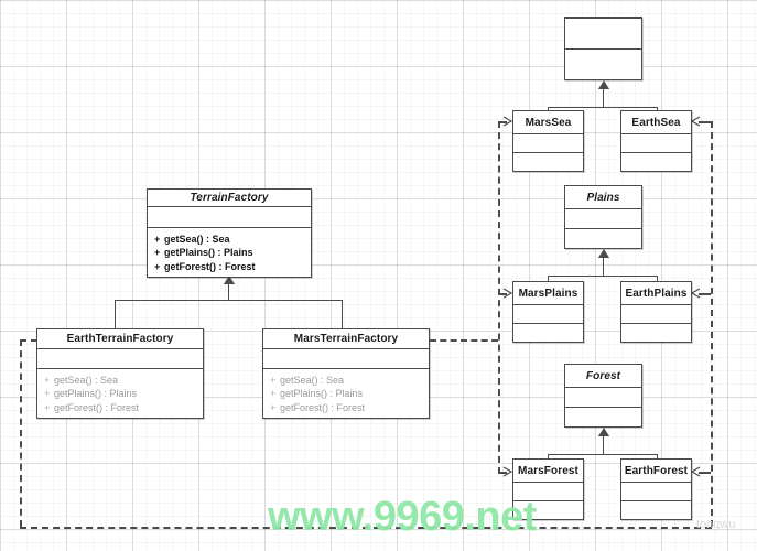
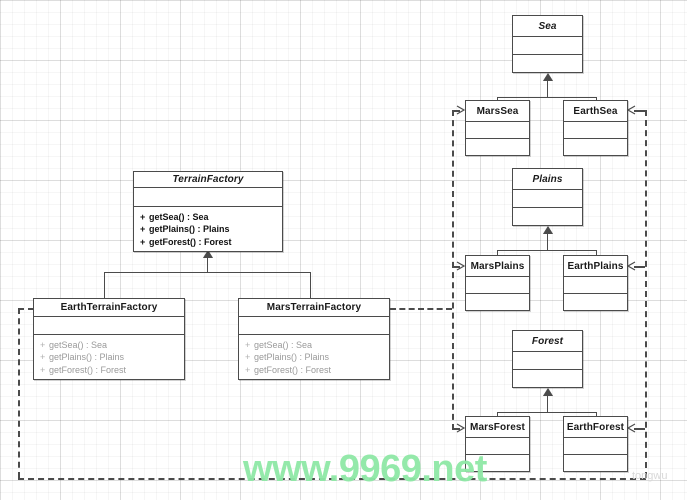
  TerrainFactory
  + getSea() : Sea
  + getPlains() : Plains
  + getForest() : Forest
  EarthTerrainFactory
  + getSea() : Sea
  + getPlains() : Plains
  + getForest() : Forest
  MarsTerrainFactory
  + getSea() : Sea
  + getPlains() : Plains
  + getForest() : Forest
+ Sea
  MarsSea
  EarthSea
  Plains
  MarsPlains
  EarthPlains
  Forest
  MarsForest
  EarthForest
  www.9969.net
  tongwu
